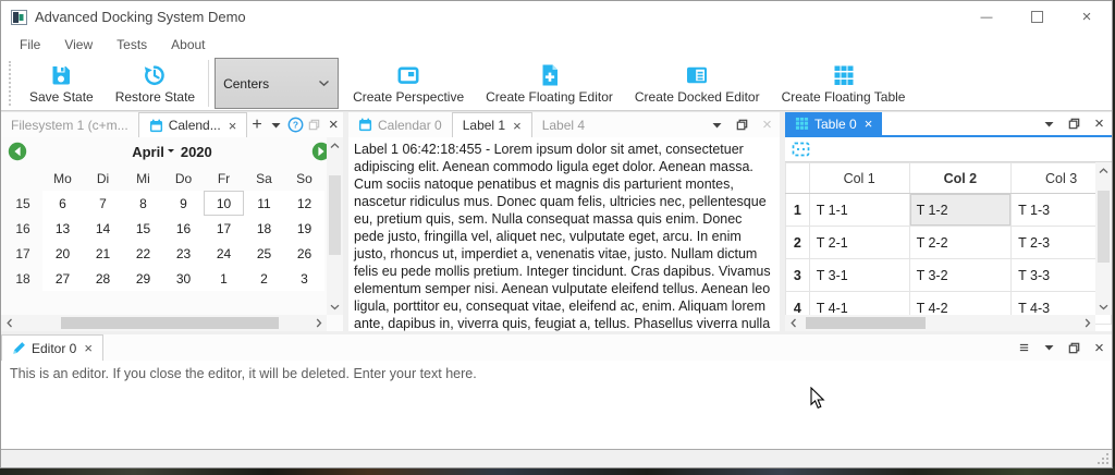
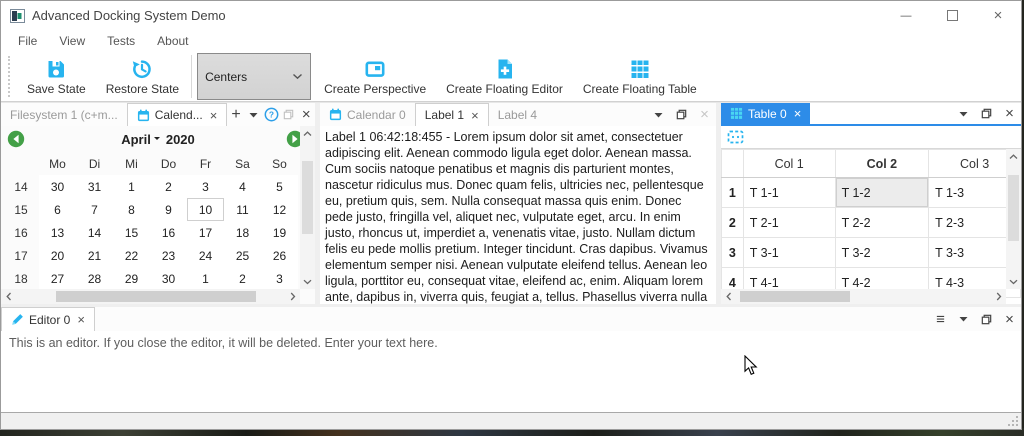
  Advanced Docking System Demo
  —
  ×
  File
  View
  Tests
  About
  Save State
  Restore State
  Centers
  Create Perspective
  Create Floating Editor
- Create Docked Editor
  Create Floating Table
  Filesystem 1 (c+m...
  Calend...
  ×
  +
  ?
  ×
  April 2020
  	Mo	Di	Mi	Do	Fr	Sa	So
+ 14	30	31	1	2	3	4	5
  15	6	7	8	9	10	11	12
  16	13	14	15	16	17	18	19
  17	20	21	22	23	24	25	26
  18	27	28	29	30	1	2	3
  Calendar 0
  Label 1
  ×
  Label 4
  ×
  Label 1 06:42:18:455 - Lorem ipsum dolor sit amet, consectetuer adipiscing elit. Aenean commodo ligula eget dolor. Aenean massa. Cum sociis natoque penatibus et magnis dis parturient montes, nascetur ridiculus mus. Donec quam felis, ultricies nec, pellentesque eu, pretium quis, sem. Nulla consequat massa quis enim. Donec pede justo, fringilla vel, aliquet nec, vulputate eget, arcu. In enim justo, rhoncus ut, imperdiet a, venenatis vitae, justo. Nullam dictum felis eu pede mollis pretium. Integer tincidunt. Cras dapibus. Vivamus elementum semper nisi. Aenean vulputate eleifend tellus. Aenean leo ligula, porttitor eu, consequat vitae, eleifend ac, enim. Aliquam lorem ante, dapibus in, viverra quis, feugiat a, tellus. Phasellus viverra nulla
  Table 0
  ×
  ×
  	Col 1	Col 2	Col 3
  1	T 1-1	T 1-2	T 1-3
  2	T 2-1	T 2-2	T 2-3
  3	T 3-1	T 3-2	T 3-3
  4	T 4-1	T 4-2	T 4-3
  Editor 0
  ×
  ≡
  ×
  This is an editor. If you close the editor, it will be deleted. Enter your text here.
